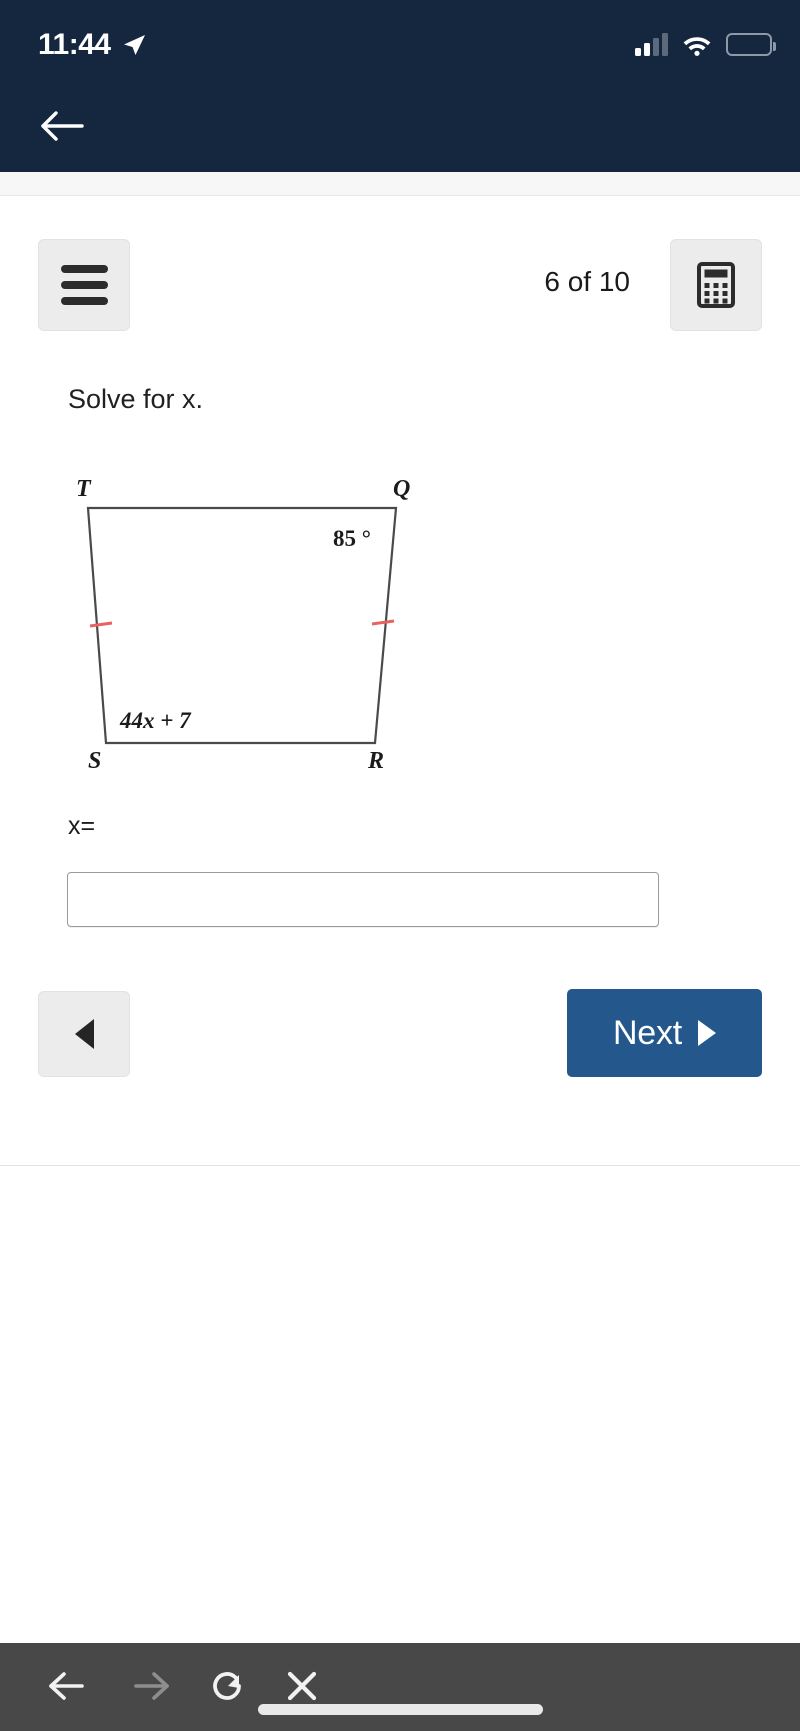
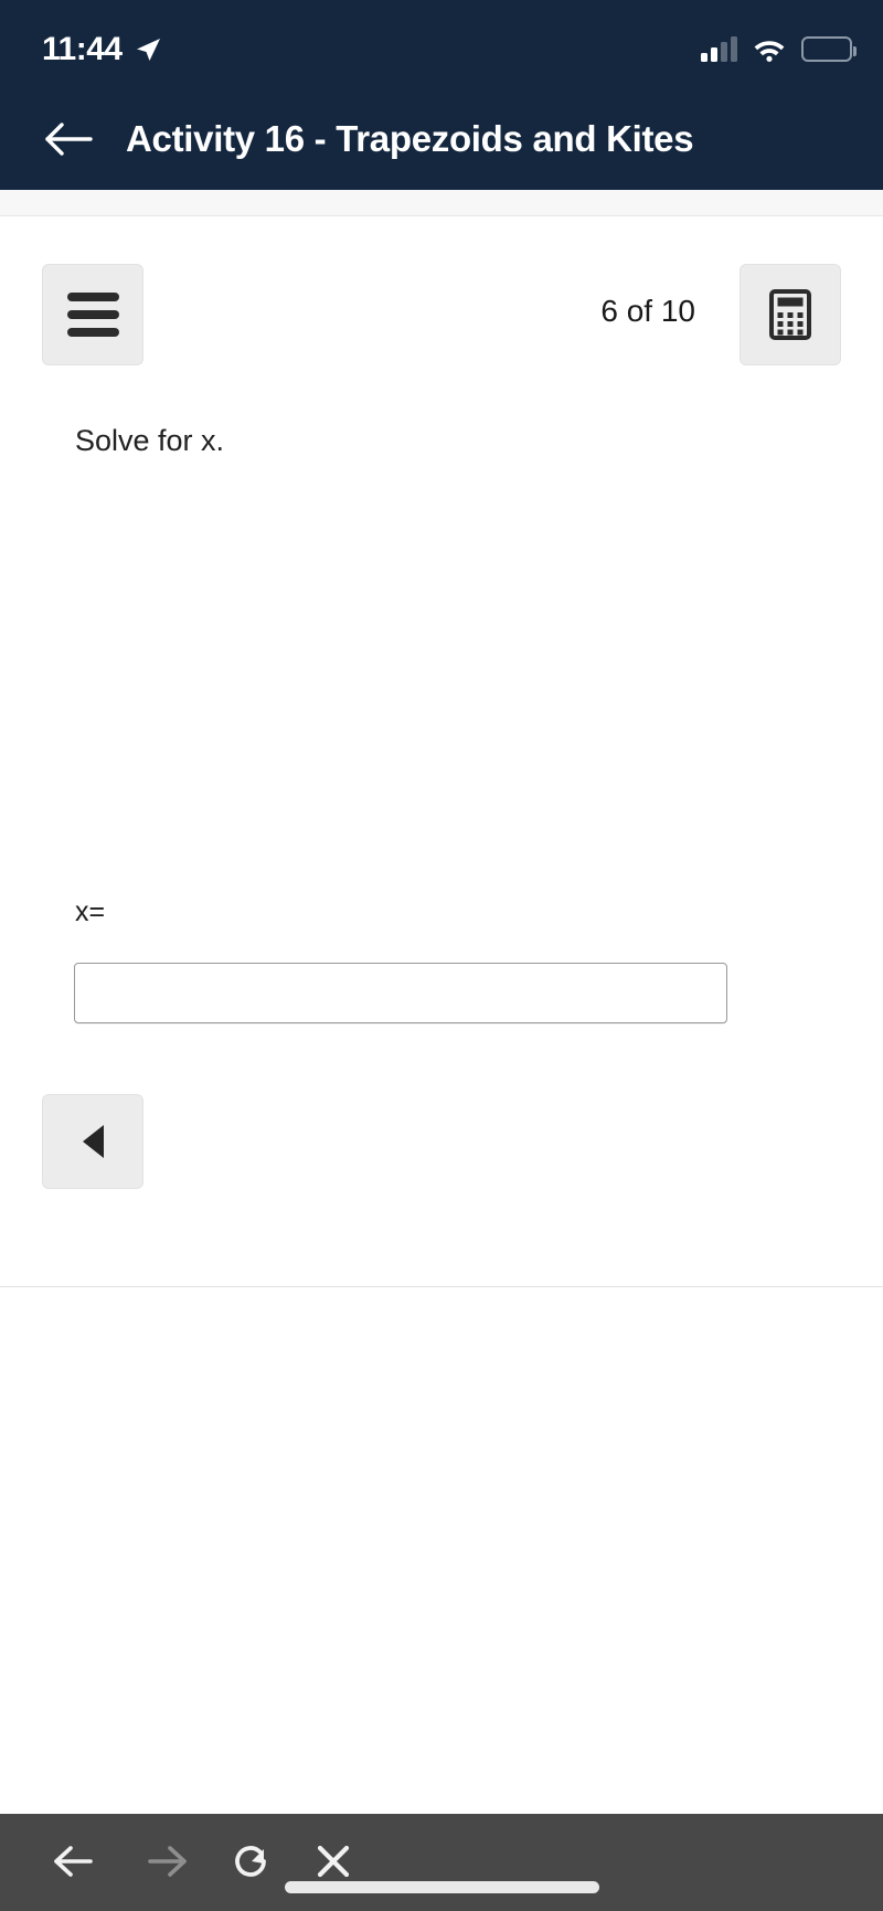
  11:44
+ Activity 16 - Trapezoids and Kites
  6 of 10
  Solve for x.
- T
- Q
- S
- R
- 85 °
- 44x + 7
  x=
- Next
